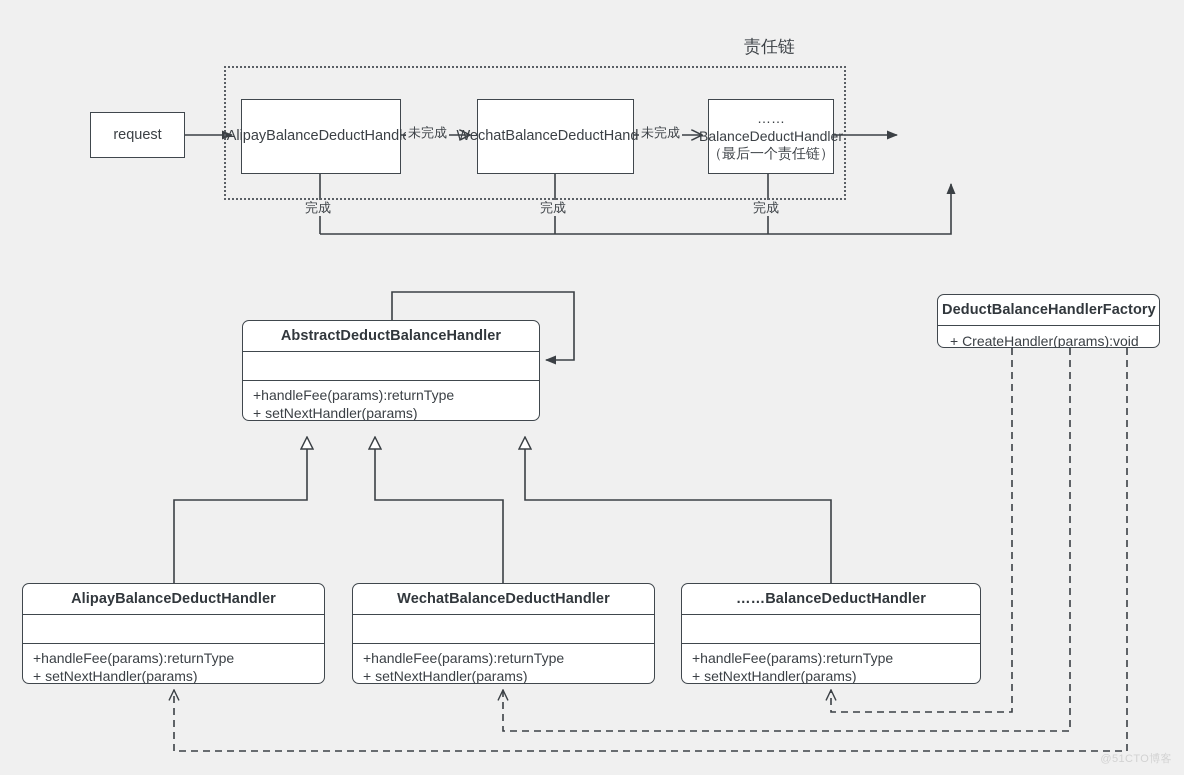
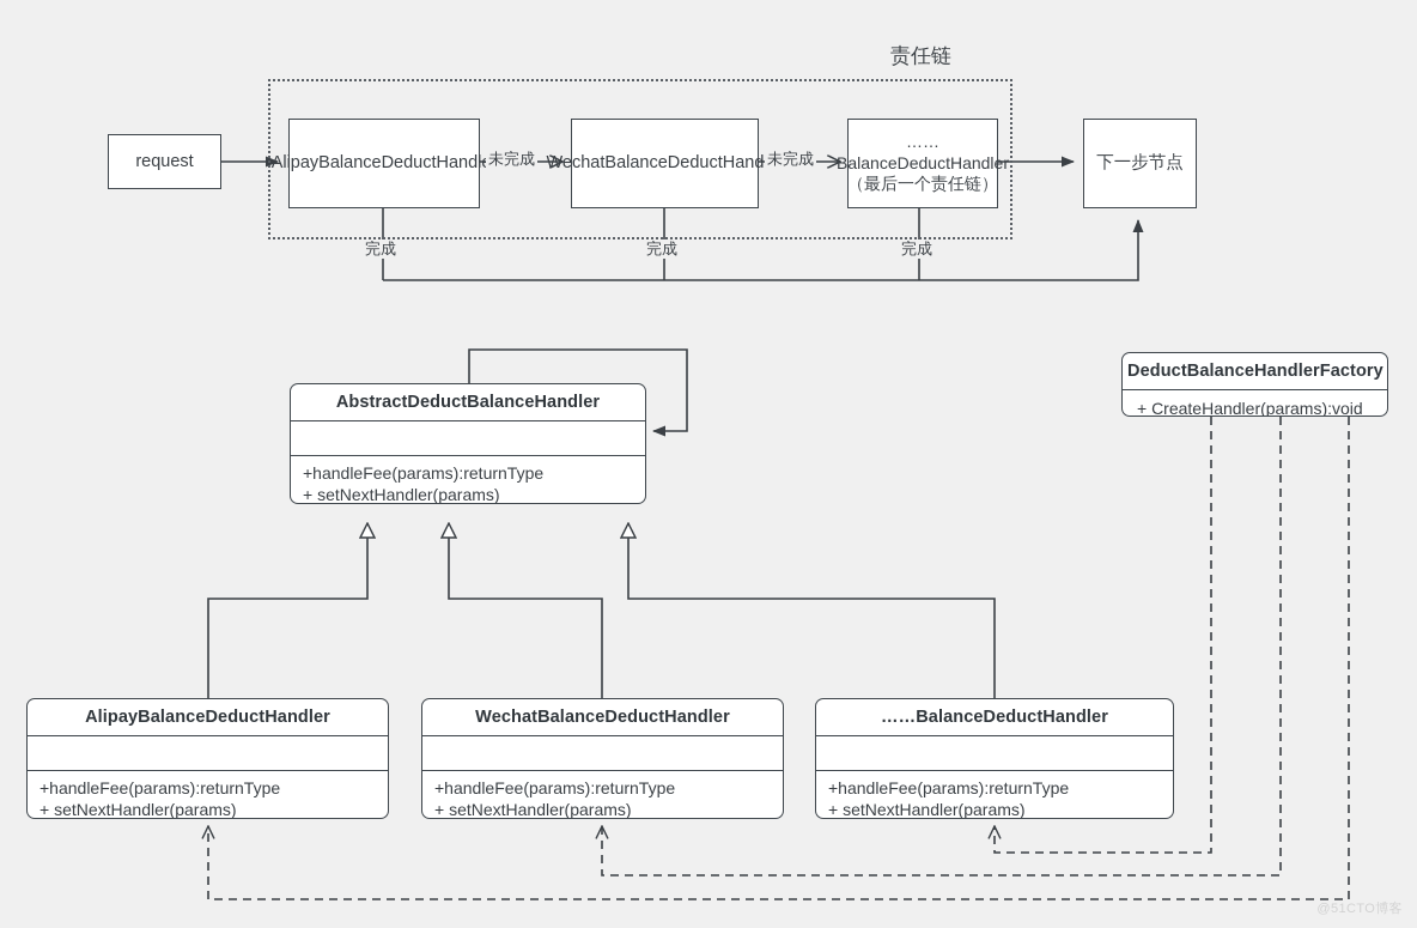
  责任链
  request
  AlipayBalanceDeductHandl
  WechatBalanceDeductHand
  ……BalanceDeductHandler（最后一个责任链）
+ 下一步节点
  未完成
  未完成
  完成
  完成
  完成
  AbstractDeductBalanceHandler
  +handleFee(params):returnType
  + setNextHandler(params)
  DeductBalanceHandlerFactory
  + CreateHandler(params):void
  AlipayBalanceDeductHandler
  +handleFee(params):returnType
  + setNextHandler(params)
  WechatBalanceDeductHandler
  +handleFee(params):returnType
  + setNextHandler(params)
  ……BalanceDeductHandler
  +handleFee(params):returnType
  + setNextHandler(params)
  @51CTO博客
